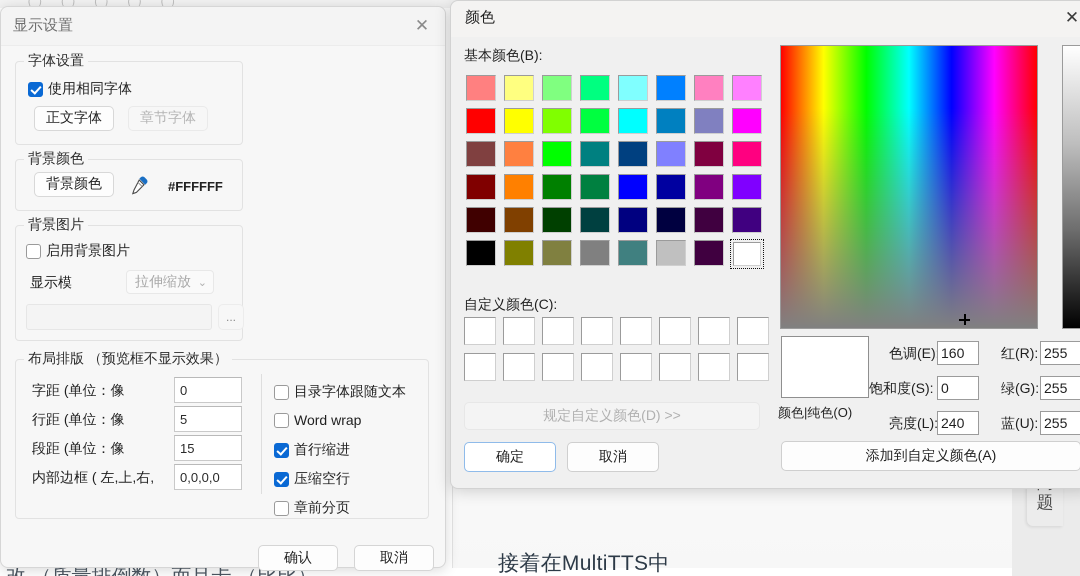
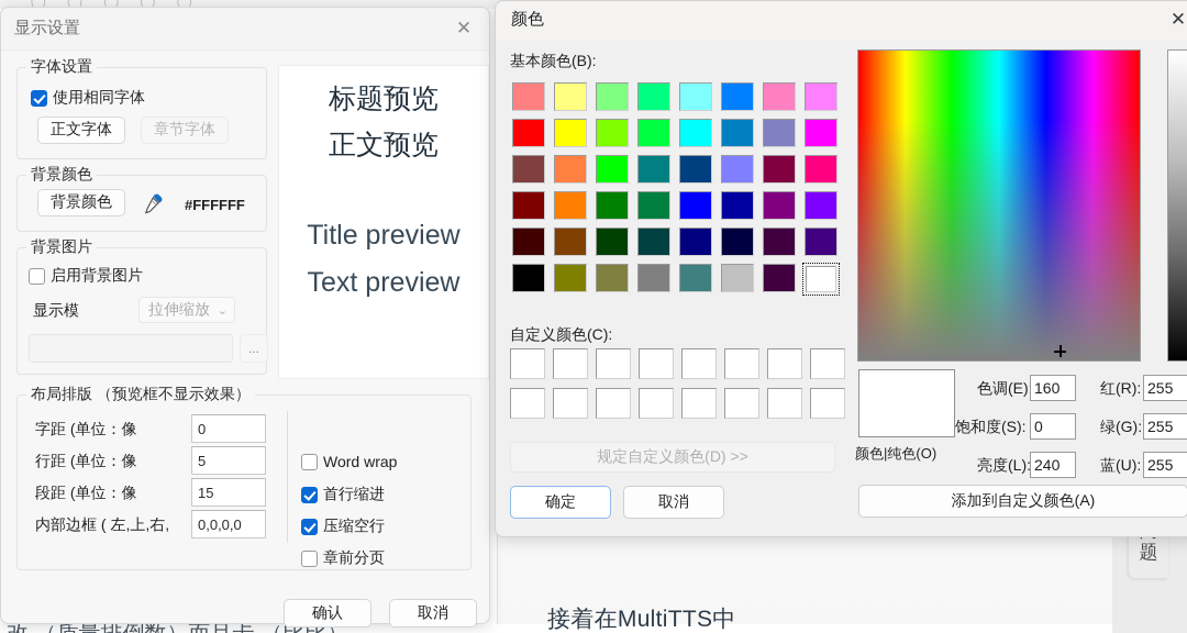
  （ ） （ ） （ ） （ ） （ ）
  接着在MultiTTS中
  题
  显示设置
  ✕
  字体设置
  使用相同字体
  正文字体
  章节字体
  背景颜色
  背景颜色
  #FFFFFF
  背景图片
  启用背景图片
  显示模
  拉伸缩放
  ⌄
  ...
  布局排版 （预览框不显示效果）
  字距 (单位：像
  0
  行距 (单位：像
  5
  段距 (单位：像
  15
  内部边框 ( 左,上,右,
  0,0,0,0
- 目录字体跟随文本
  Word wrap
  首行缩进
  压缩空行
  章前分页
+ 标题预览
+ 正文预览
+ Title preview
+ Text preview
  确认
  取消
  颜色
  ✕
  基本颜色(B):
  自定义颜色(C):
  规定自定义颜色(D) >>
  确定
  取消
  颜色|纯色(O)
  色调(E)
  160
  饱和度(S):
  0
  亮度(L)
  240
  红(R):
  255
  绿(G):
  255
  蓝(U):
  255
  添加到自定义颜色(A)
